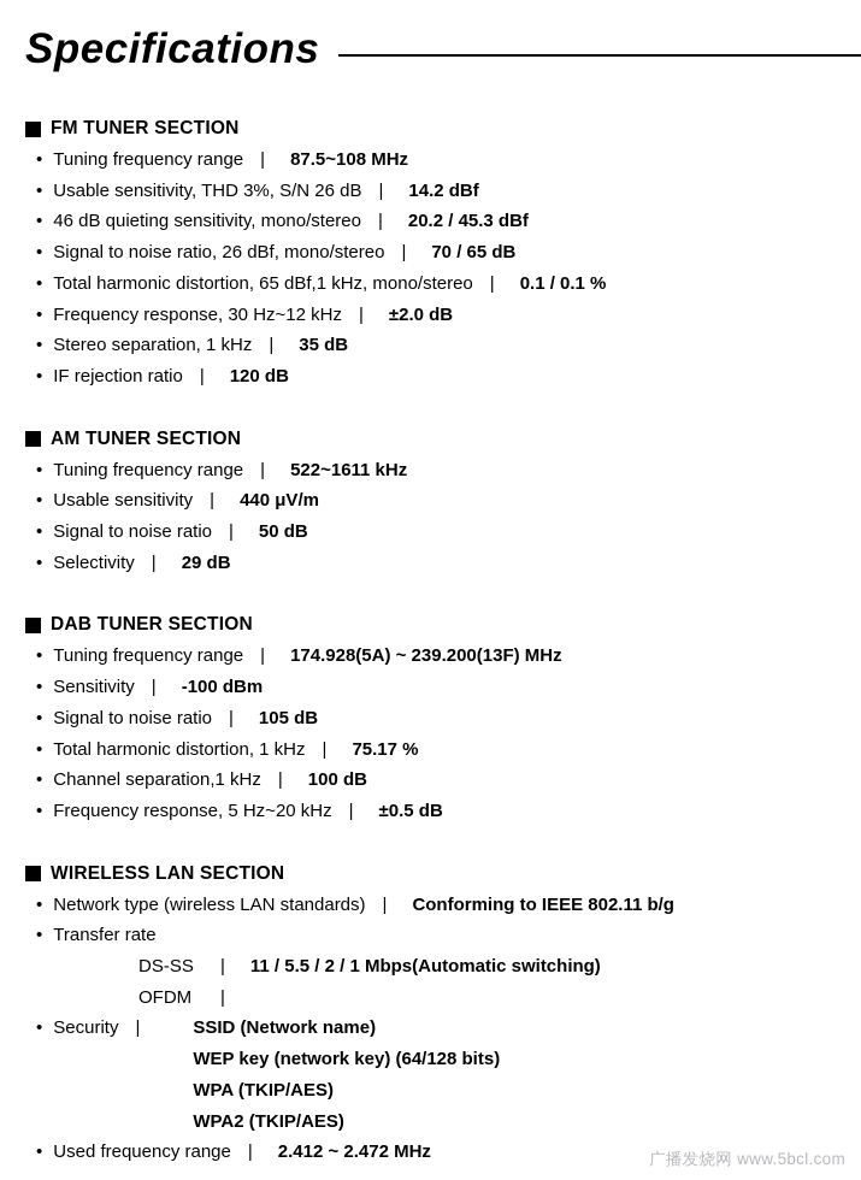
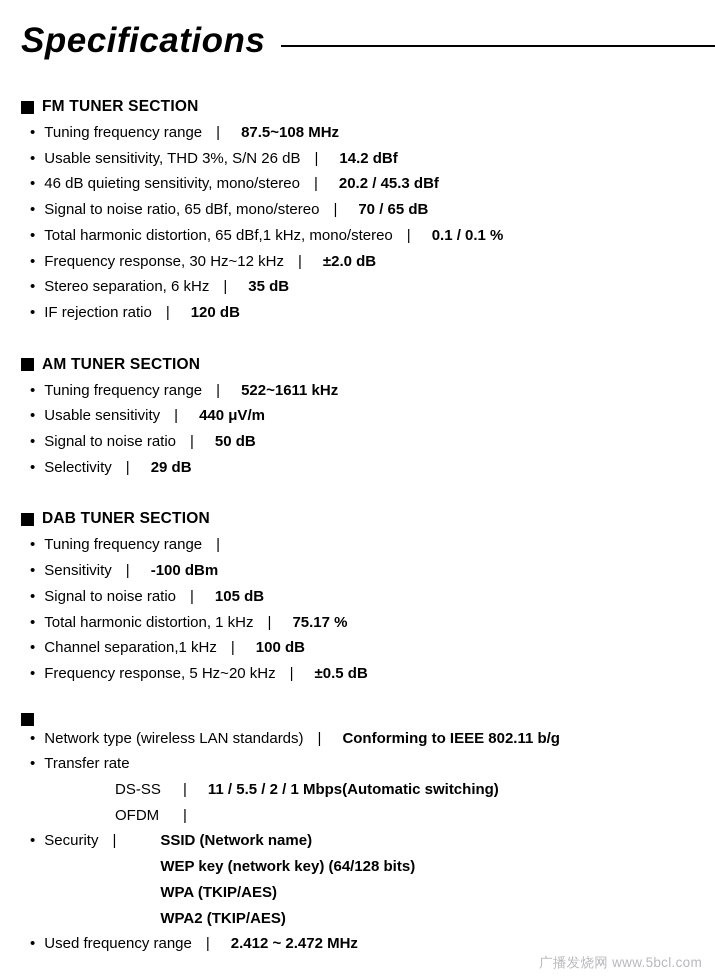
  Specifications
  FM TUNER SECTION
  •
  Tuning frequency range
  |
  87.5~108 MHz
  •
  Usable sensitivity, THD 3%, S/N 26 dB
  |
  14.2 dBf
  •
  46 dB quieting sensitivity, mono/stereo
  |
  20.2 / 45.3 dBf
  •
- Signal to noise ratio, 26 dBf, mono/stereo
+ Signal to noise ratio, 65 dBf, mono/stereo
  |
  70 / 65 dB
  •
  Total harmonic distortion, 65 dBf,1 kHz, mono/stereo
  |
  0.1 / 0.1 %
  •
  Frequency response, 30 Hz~12 kHz
  |
  ±2.0 dB
  •
- Stereo separation, 1 kHz
+ Stereo separation, 6 kHz
  |
  35 dB
  •
  IF rejection ratio
  |
  120 dB
  AM TUNER SECTION
  •
  Tuning frequency range
  |
  522~1611 kHz
  •
  Usable sensitivity
  |
  440 μV/m
  •
  Signal to noise ratio
  |
  50 dB
  •
  Selectivity
  |
  29 dB
  DAB TUNER SECTION
  •
  Tuning frequency range
  |
- 174.928(5A) ~ 239.200(13F) MHz
  •
  Sensitivity
  |
  -100 dBm
  •
  Signal to noise ratio
  |
  105 dB
  •
  Total harmonic distortion, 1 kHz
  |
  75.17 %
  •
  Channel separation,1 kHz
  |
  100 dB
  •
  Frequency response, 5 Hz~20 kHz
  |
  ±0.5 dB
- WIRELESS LAN SECTION
  •
  Network type (wireless LAN standards)
  |
  Conforming to IEEE 802.11 b/g
  •
  Transfer rate
  DS-SS
  |
  11 / 5.5 / 2 / 1 Mbps(Automatic switching)
  OFDM
  |
  •
  Security
  |
  SSID (Network name)
  WEP key (network key) (64/128 bits)
  WPA (TKIP/AES)
  WPA2 (TKIP/AES)
  •
  Used frequency range
  |
  2.412 ~ 2.472 MHz
  广播发烧网 www.5bcl.com
